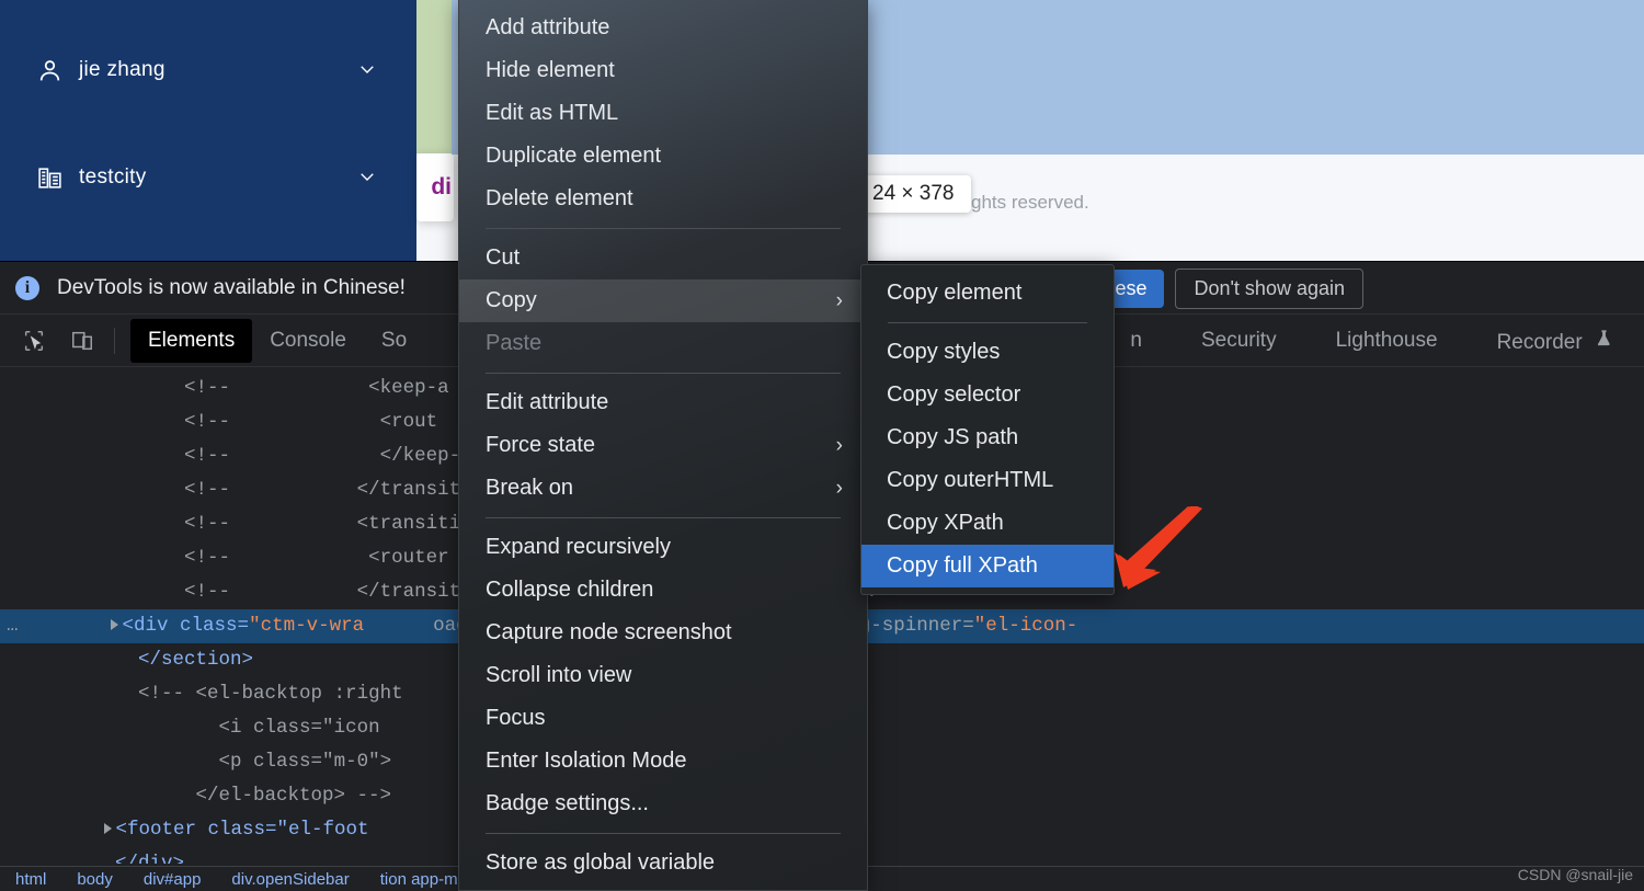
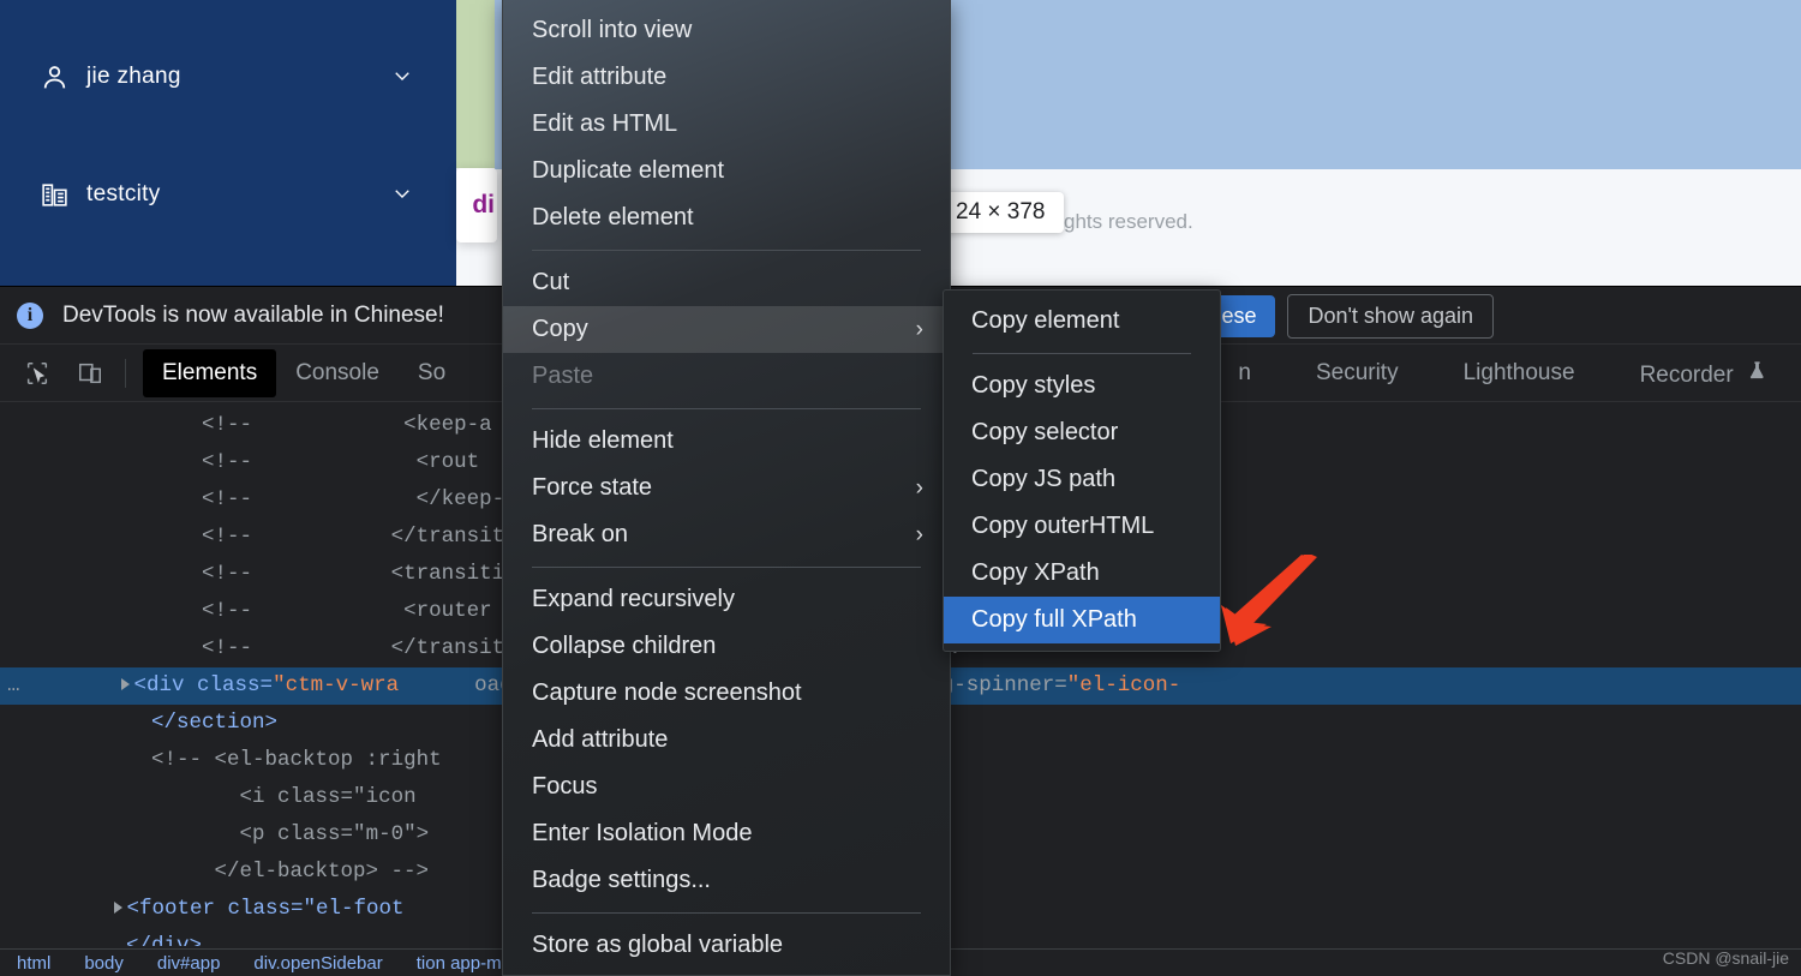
  jie zhang
  testcity
  di
  ghts reserved.
  24 × 378
  i
  DevTools is now available in Chinese!
  ese
  Don't show again
  Elements
  Console
  So
  n
  Security
  Lighthouse
  Recorder
  <!-- <keep-a
  <!-- <rout
  <!-- </keep-
  <!-- </transit
  <!-- <transiti
  </section>
  <!-- <el-backtop :right
  <i class="icon
  <p class="m-0">
  </el-backtop> -->
  <footer class="el-foot
  html
  body
  div#app
  div.openSidebar
- Add attribute
+ Scroll into view
- Hide element
+ Edit attribute
  Edit as HTML
  Duplicate element
  Delete element
  Cut
  Copy
  ›
  Paste
- Edit attribute
+ Hide element
  Force state
  ›
  Break on
  ›
  Expand recursively
  Collapse children
  Capture node screenshot
- Scroll into view
+ Add attribute
  Focus
  Enter Isolation Mode
  Badge settings...
  Store as global variable
  Copy element
  Copy styles
  Copy selector
  Copy JS path
  Copy outerHTML
  Copy XPath
  Copy full XPath
  CSDN @snail-jie
